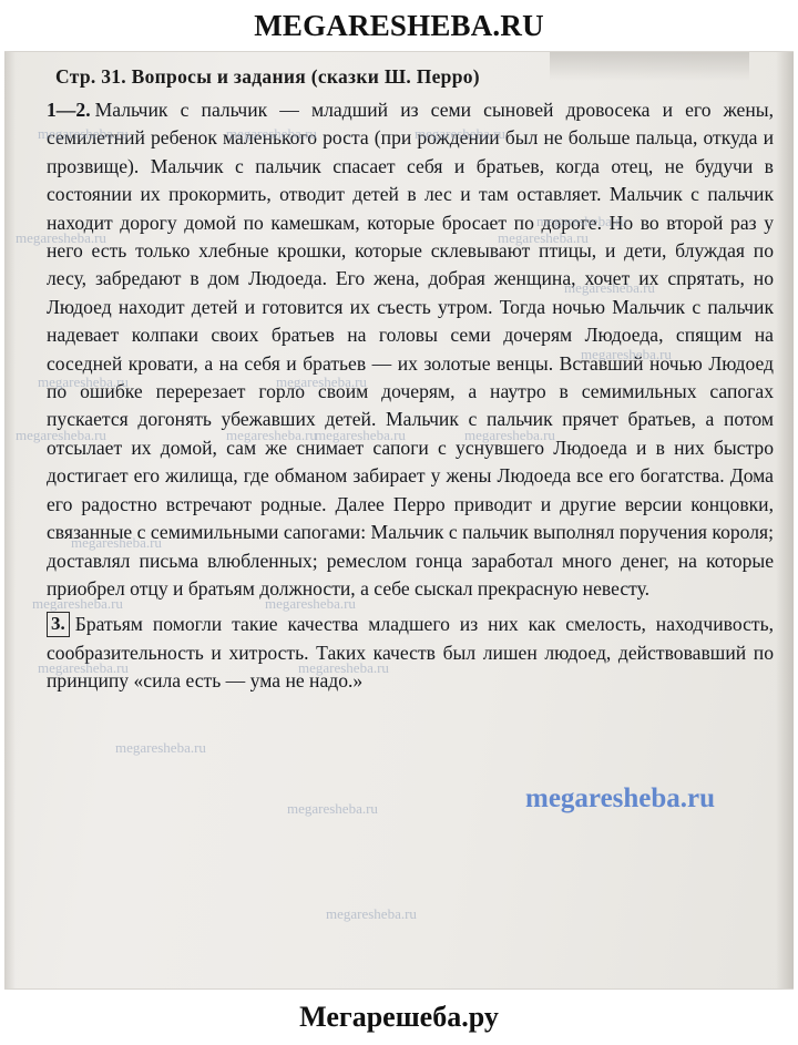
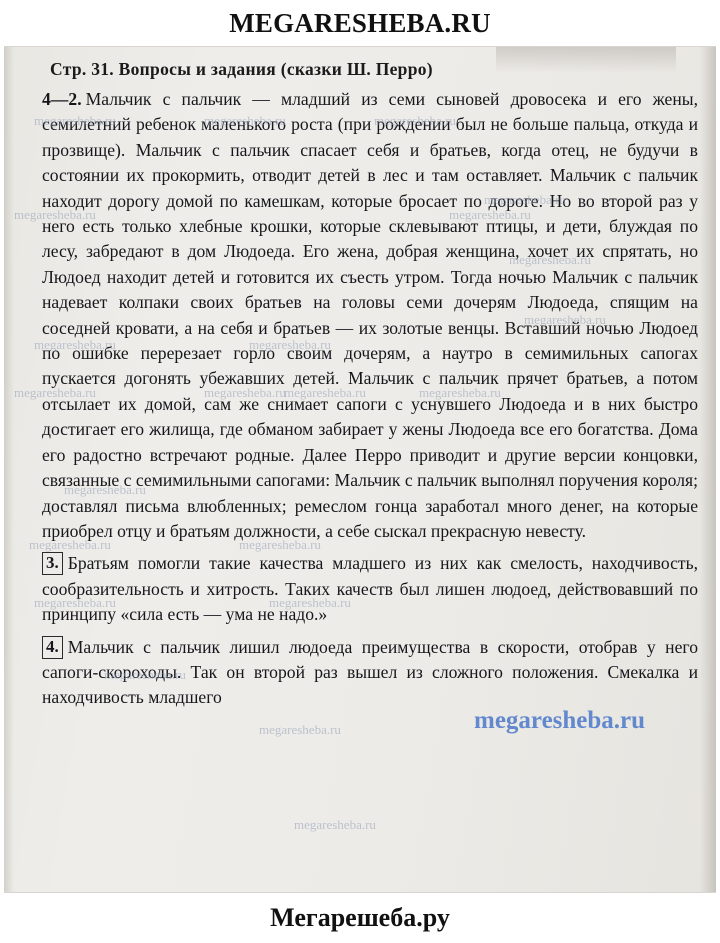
  MEGARESHEBA.RU
  Стр. 31. Вопросы и задания (сказки Ш. Перро)
- 1—2. Мальчик с пальчик — младший из семи сыновей дровосека и его жены, семилетний ребенок маленького роста (при рождении был не больше пальца, откуда и прозвище). Мальчик с пальчик спасает себя и братьев, когда отец, не будучи в состоянии их прокормить, отводит детей в лес и там оставляет. Мальчик с пальчик находит дорогу домой по камешкам, которые бросает по дороге. Но во второй раз у него есть только хлебные крошки, которые склевывают птицы, и дети, блуждая по лесу, забредают в дом Людоеда. Его жена, добрая женщина, хочет их спрятать, но Людоед находит детей и готовится их съесть утром. Тогда ночью Мальчик с пальчик надевает колпаки своих братьев на головы семи дочерям Людоеда, спящим на соседней кровати, а на себя и братьев — их золотые венцы. Вставший ночью Людоед по ошибке перерезает горло своим дочерям, а наутро в семимильных сапогах пускается догонять убежавших детей. Мальчик с пальчик прячет братьев, а потом отсылает их домой, сам же снимает сапоги с уснувшего Людоеда и в них быстро достигает его жилища, где обманом забирает у жены Людоеда все его богатства. Дома его радостно встречают родные. Далее Перро приводит и другие версии концовки, связанные с семимильными сапогами: Мальчик с пальчик выполнял поручения короля; доставлял письма влюбленных; ремеслом гонца заработал много денег, на которые приобрел отцу и братьям должности, а себе сыскал прекрасную невесту.
+ 4—2. Мальчик с пальчик — младший из семи сыновей дровосека и его жены, семилетний ребенок маленького роста (при рождении был не больше пальца, откуда и прозвище). Мальчик с пальчик спасает себя и братьев, когда отец, не будучи в состоянии их прокормить, отводит детей в лес и там оставляет. Мальчик с пальчик находит дорогу домой по камешкам, которые бросает по дороге. Но во второй раз у него есть только хлебные крошки, которые склевывают птицы, и дети, блуждая по лесу, забредают в дом Людоеда. Его жена, добрая женщина, хочет их спрятать, но Людоед находит детей и готовится их съесть утром. Тогда ночью Мальчик с пальчик надевает колпаки своих братьев на головы семи дочерям Людоеда, спящим на соседней кровати, а на себя и братьев — их золотые венцы. Вставший ночью Людоед по ошибке перерезает горло своим дочерям, а наутро в семимильных сапогах пускается догонять убежавших детей. Мальчик с пальчик прячет братьев, а потом отсылает их домой, сам же снимает сапоги с уснувшего Людоеда и в них быстро достигает его жилища, где обманом забирает у жены Людоеда все его богатства. Дома его радостно встречают родные. Далее Перро приводит и другие версии концовки, связанные с семимильными сапогами: Мальчик с пальчик выполнял поручения короля; доставлял письма влюбленных; ремеслом гонца заработал много денег, на которые приобрел отцу и братьям должности, а себе сыскал прекрасную невесту.
  3. Братьям помогли такие качества младшего из них как смелость, находчивость, сообразительность и хитрость. Таких качеств был лишен людоед, действовавший по принципу «сила есть — ума не надо.»
+ 4. Мальчик с пальчик лишил людоеда преимущества в скорости, отобрав у него сапоги-скороходы. Так он второй раз вышел из сложного положения. Смекалка и находчивость младшего
  megaresheba.ru
  megaresheba.ru
  megaresheba.ru
  megaresheba.ru
  megaresheba.ru
  megaresheba.ru
  megaresheba.ru
  megaresheba.ru
  megaresheba.ru
  megaresheba.ru
  megaresheba.ru
  megaresheba.ru
  megaresheba.ru
  megaresheba.ru
  megaresheba.ru
  megaresheba.ru
  megaresheba.ru
  megaresheba.ru
  megaresheba.ru
  megaresheba.ru
  megaresheba.ru
  megaresheba.ru
  megaresheba.ru
  Мегарешеба.ру
